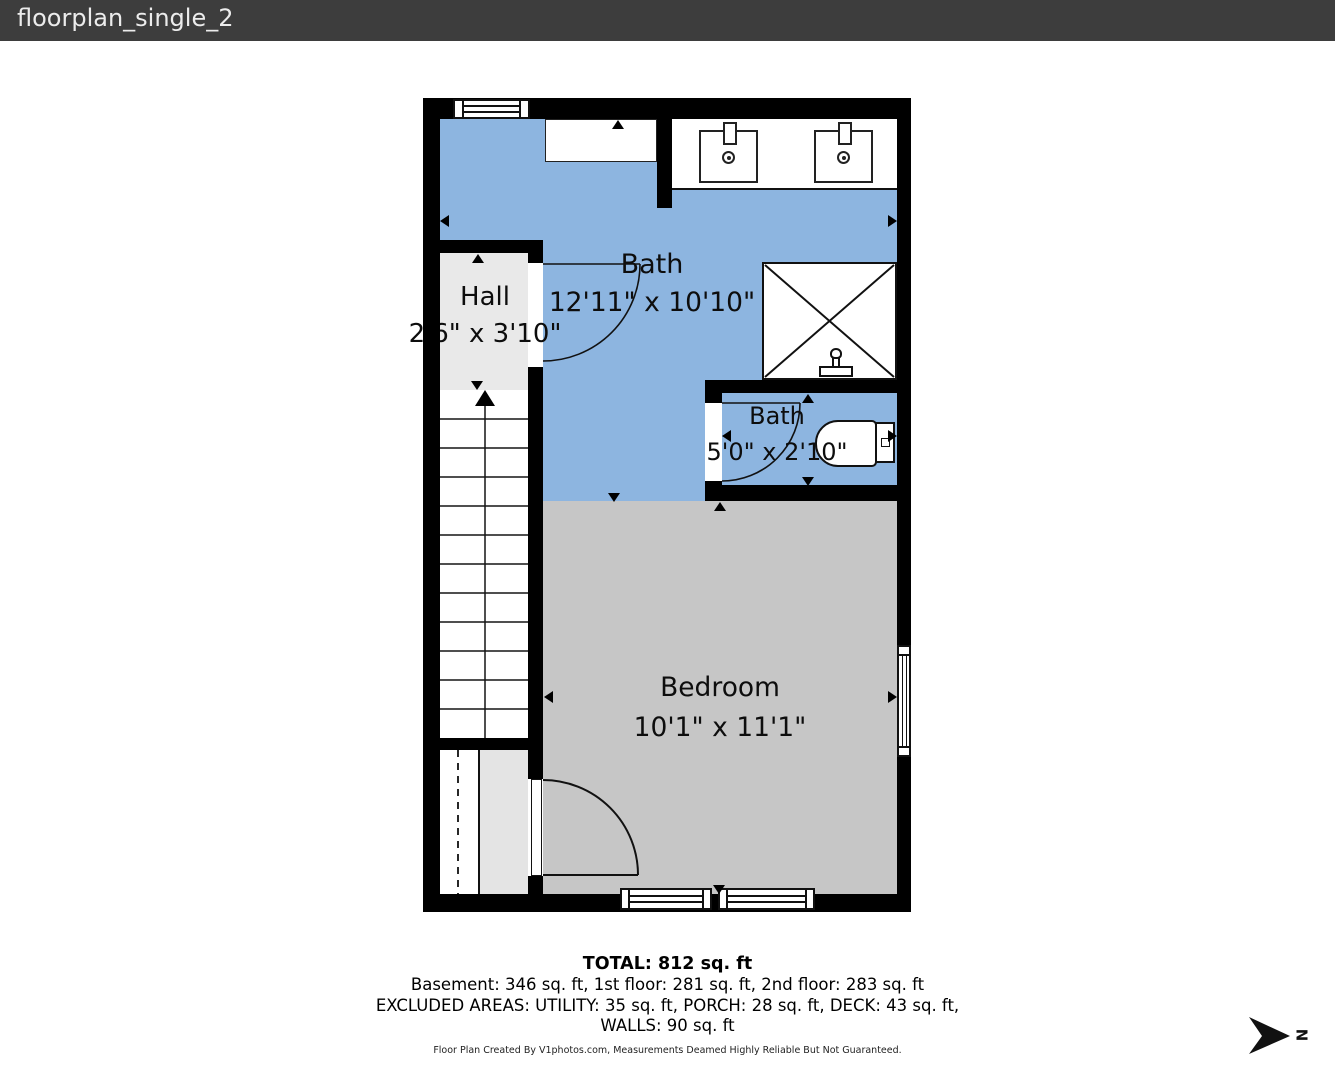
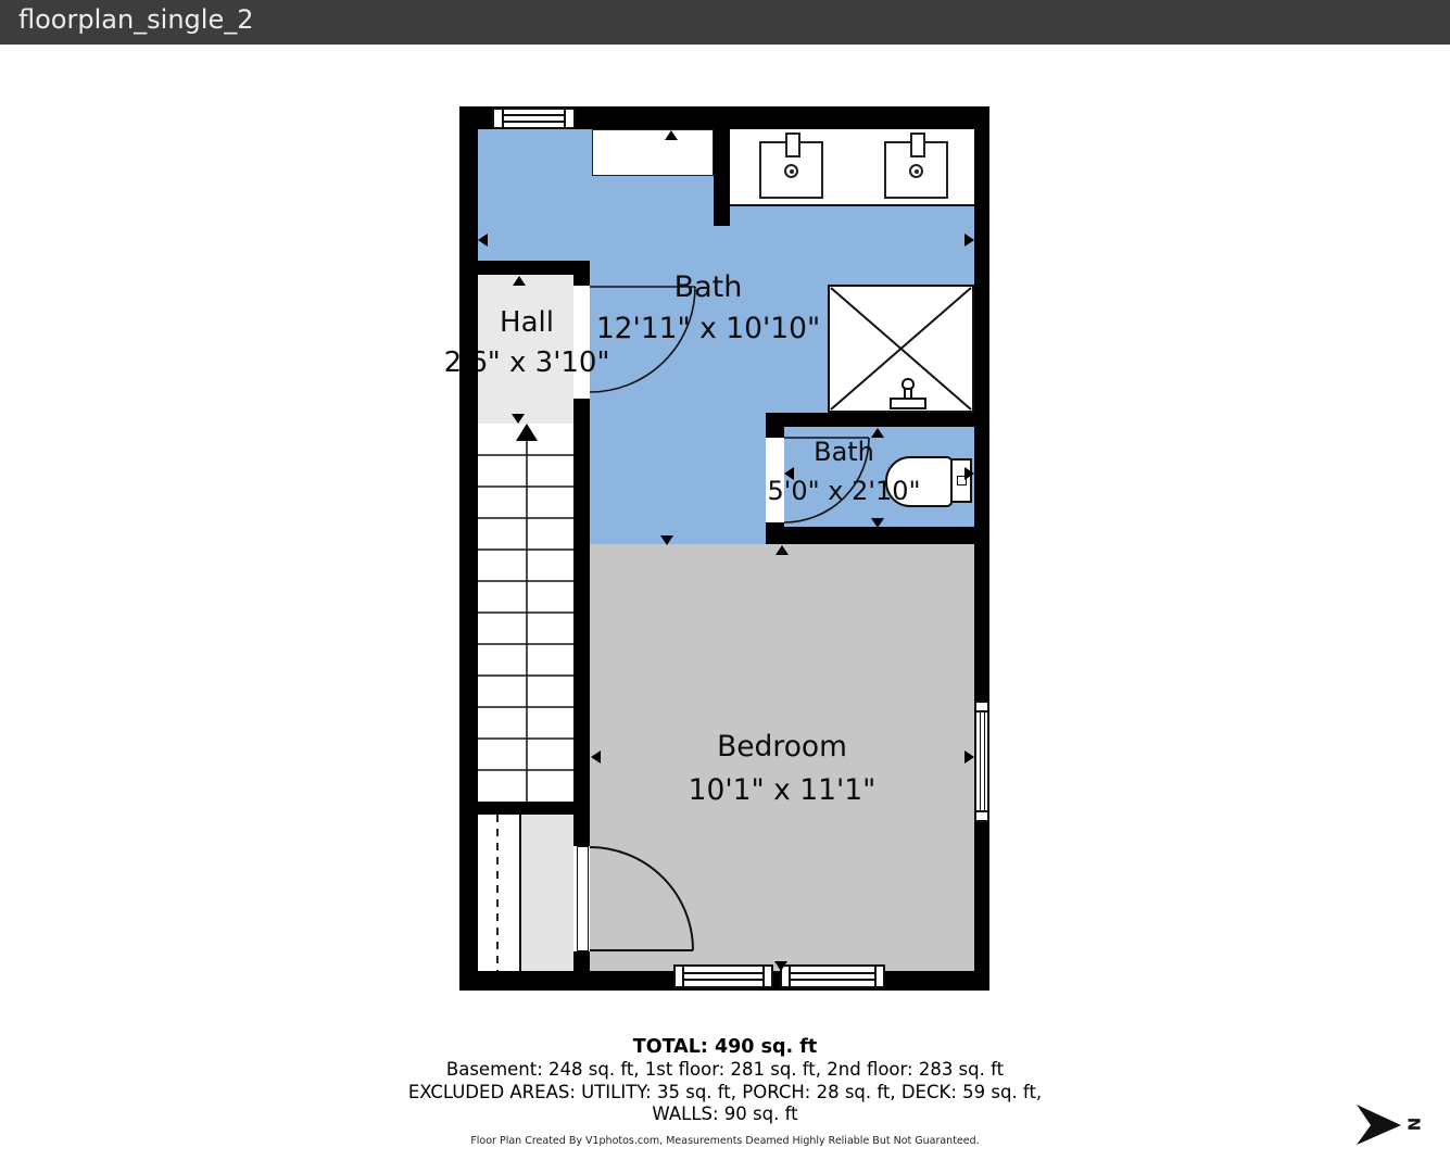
  floorplan_single_2
  Hall
  26" x 3'10"
  ath
  12'11" x 10'10"
  Bath
  5'0" x 2'10"
  Bedroom
  10'1" x 11'1"
- TOTAL: 812 sq. ft
+ TOTAL: 490 sq. ft
- Basement: 346 sq. ft, 1st floor: 281 sq. ft, 2nd floor: 283 sq. ft
+ Basement: 248 sq. ft, 1st floor: 281 sq. ft, 2nd floor: 283 sq. ft
- EXCLUDED AREAS: UTILITY: 35 sq. ft, PORCH: 28 sq. ft, DECK: 43 sq. ft,
+ EXCLUDED AREAS: UTILITY: 35 sq. ft, PORCH: 28 sq. ft, DECK: 59 sq. ft,
  WALLS: 90 sq. ft
  Floor Plan Created By V1photos.com, Measurements Deamed Highly Reliable But Not Guaranteed.
